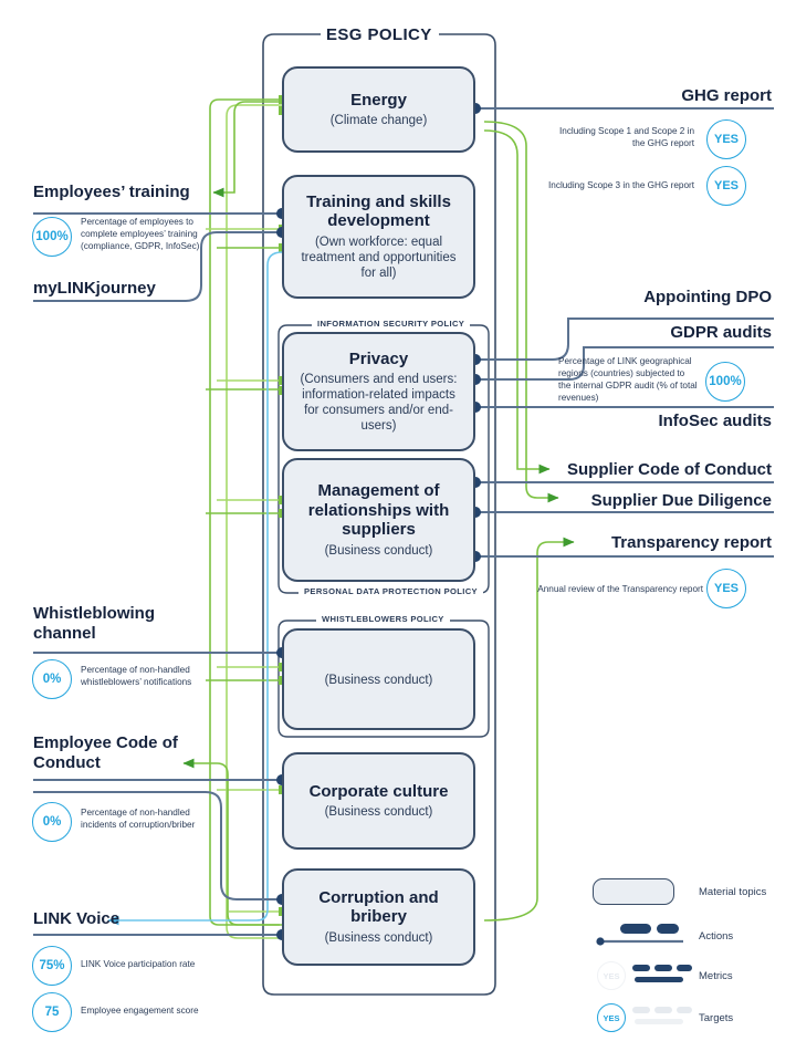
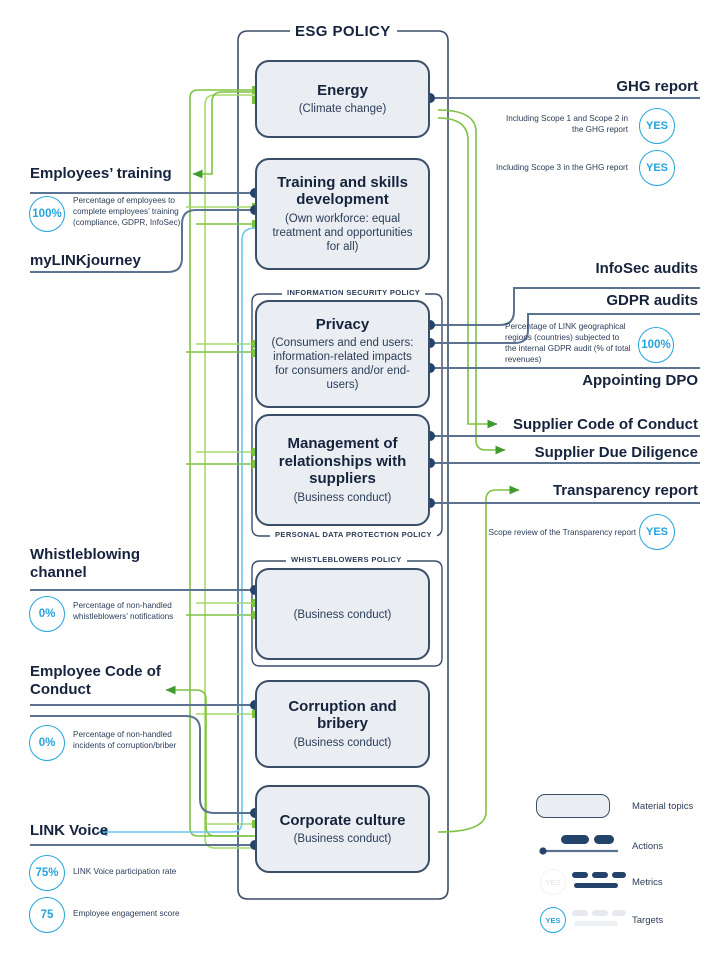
  ESG POLICY
  INFORMATION SECURITY POLICY
  PERSONAL DATA PROTECTION POLICY
  WHISTLEBLOWERS POLICY
  Energy
  (Climate change)
  Training and skills development
  (Own workforce: equal treatment and opportunities for all)
  Privacy
  (Consumers and end users: information-related impacts for consumers and/or end-users)
  Management of relationships with suppliers
  (Business conduct)
  (Business conduct)
- Corporate culture
+ Corruption and bribery
  (Business conduct)
- Corruption and bribery
+ Corporate culture
  (Business conduct)
  GHG report
- Appointing DPO
+ InfoSec audits
  GDPR audits
- InfoSec audits
+ Appointing DPO
  Supplier Code of Conduct
  Supplier Due Diligence
  Transparency report
  Employees’ training
  myLINKjourney
  Whistleblowing channel
  Employee Code of Conduct
  LINK Voice
  Including Scope 1 and Scope 2 in the GHG report
  YES
  Including Scope 3 in the GHG report
  YES
- Annual review of the Transparency report
+ Scope review of the Transparency report
  YES
  100%
  Percentage of employees to complete employees’ training (compliance, GDPR, InfoSec)
  100%
  Percentage of LINK geographical regions (countries) subjected to the internal GDPR audit (% of total revenues)
  0%
  Percentage of non-handled whistleblowers’ notifications
  0%
  Percentage of non-handled incidents of corruption/briber
  75%
  LINK Voice participation rate
  75
  Employee engagement score
  Material topics
  Actions
  YES
  Metrics
  YES
  Targets
